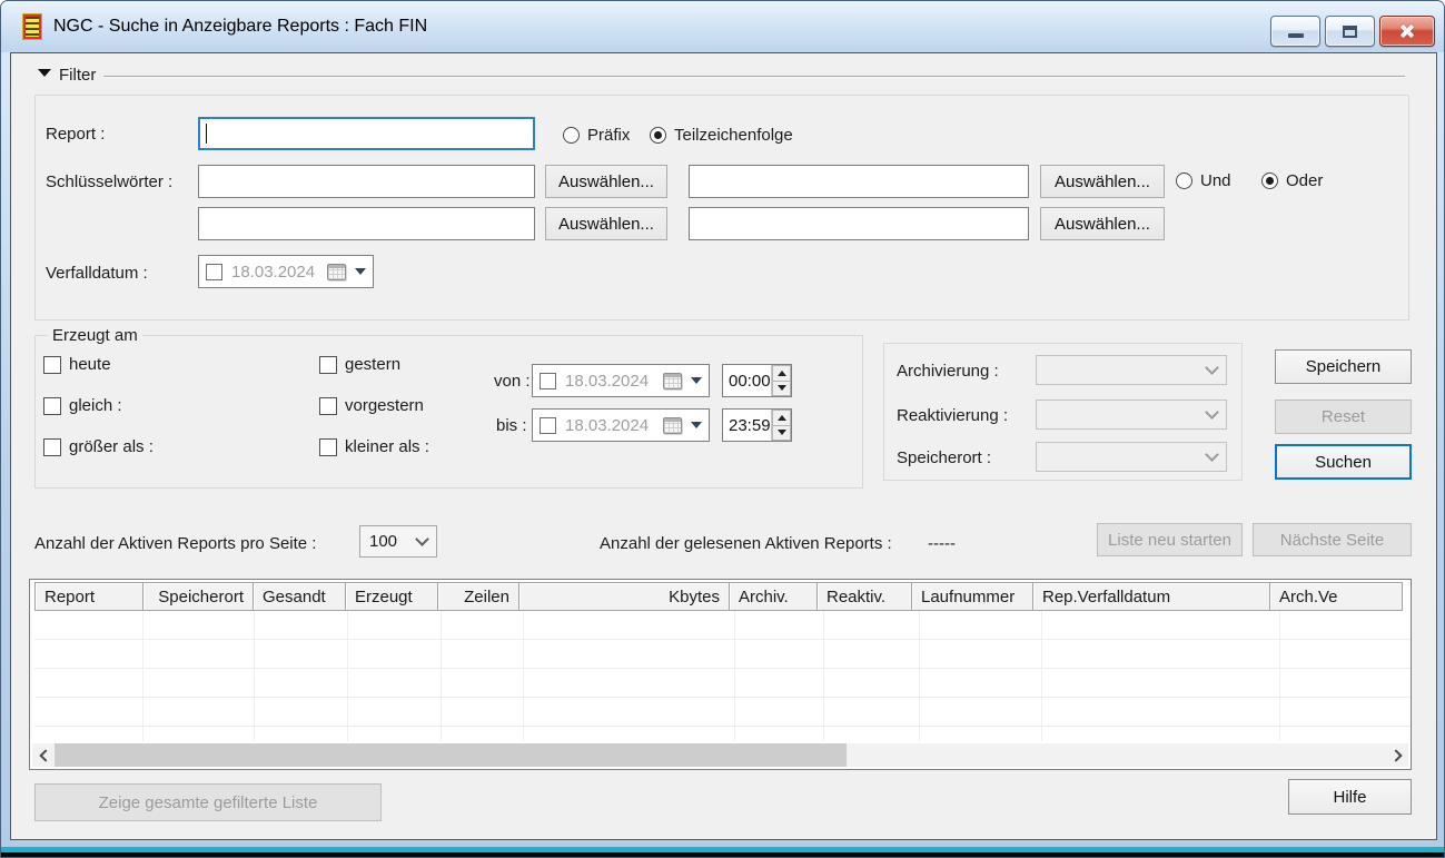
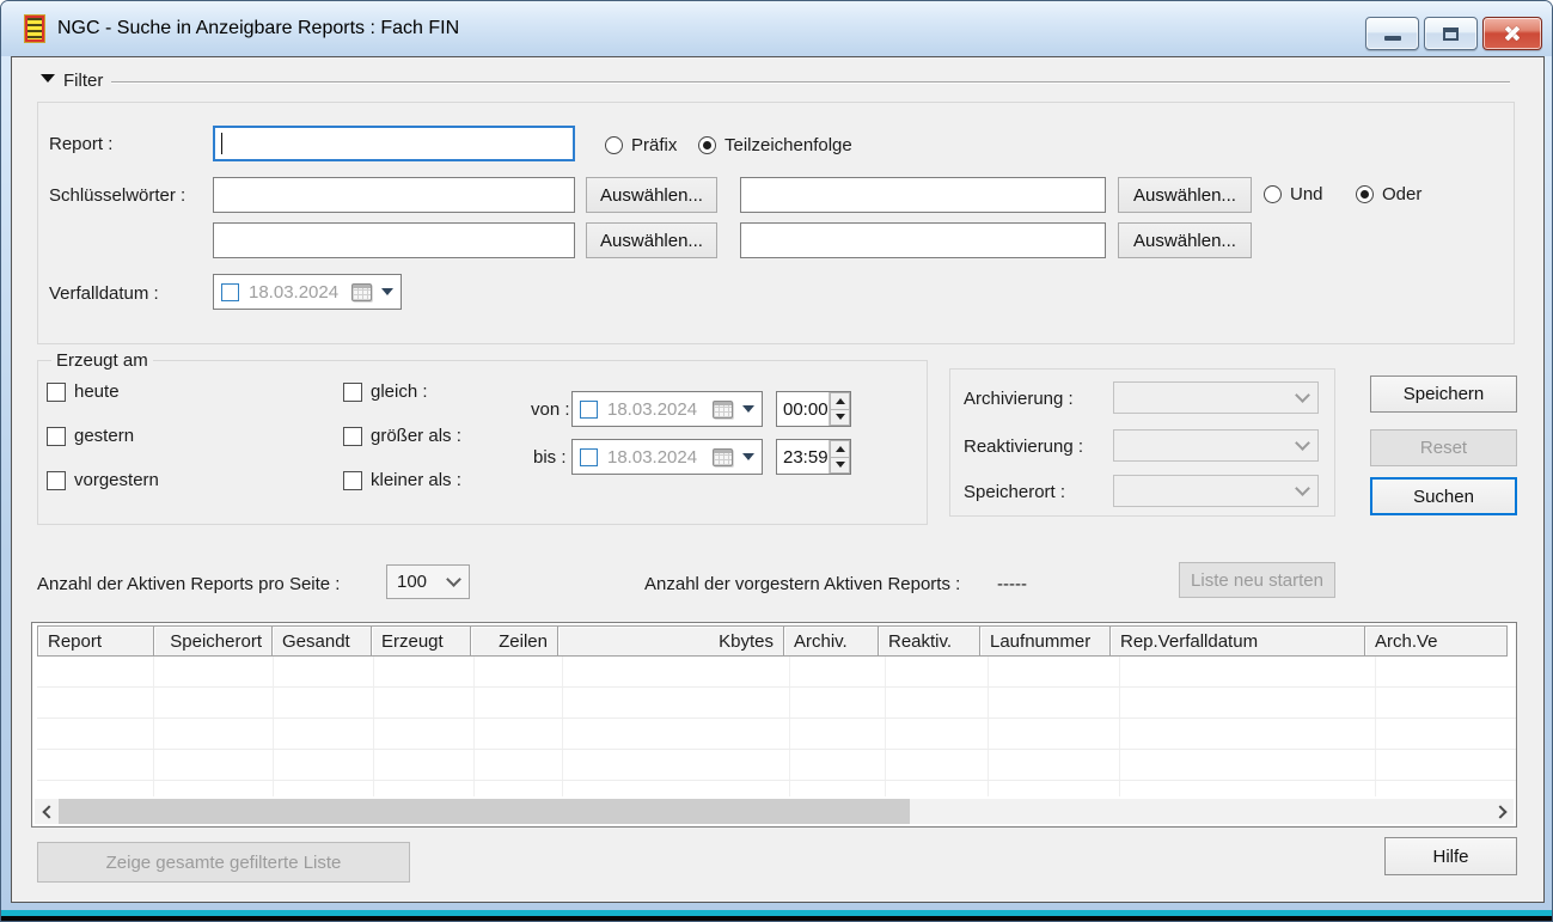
  NGC - Suche in Anzeigbare Reports : Fach FIN
  Filter
  Report :
  Präfix
  Teilzeichenfolge
  Schlüsselwörter :
  Auswählen...
  Auswählen...
  Und
  Oder
  Auswählen...
  Auswählen...
  Verfalldatum :
  18.03.2024
  Erzeugt am
  heute
- gleich :
+ gestern
- größer als :
+ vorgestern
- gestern
+ gleich :
- vorgestern
+ größer als :
  kleiner als :
  von :
  18.03.2024
  00:00
  bis :
  18.03.2024
  23:59
  Archivierung :
  Reaktivierung :
  Speicherort :
  Speichern
  Reset
  Suchen
  Anzahl der Aktiven Reports pro Seite :
  100
- Anzahl der gelesenen Aktiven Reports :
+ Anzahl der vorgestern Aktiven Reports :
  -----
  Liste neu starten
- Nächste Seite
  Report
  Speicherort
  Gesandt
  Erzeugt
  Zeilen
  Kbytes
  Archiv.
  Reaktiv.
  Laufnummer
  Rep.Verfalldatum
  Arch.Ve
  Zeige gesamte gefilterte Liste
  Hilfe
